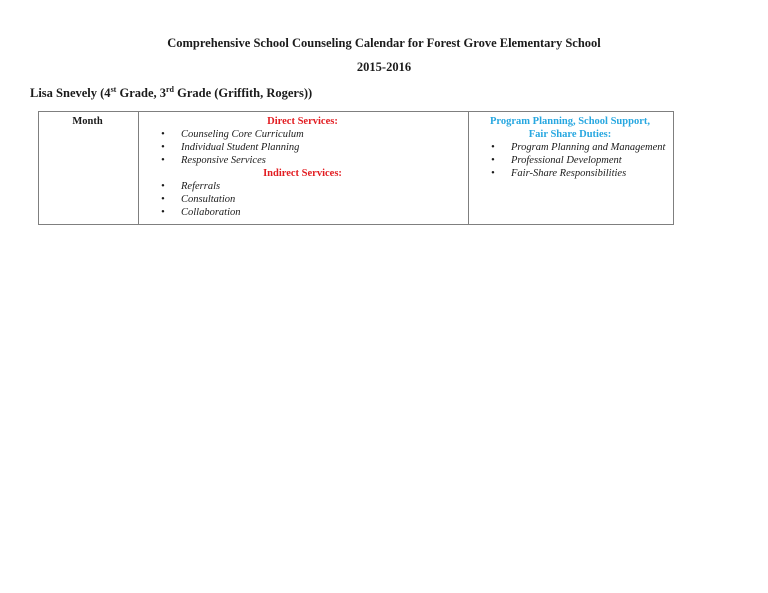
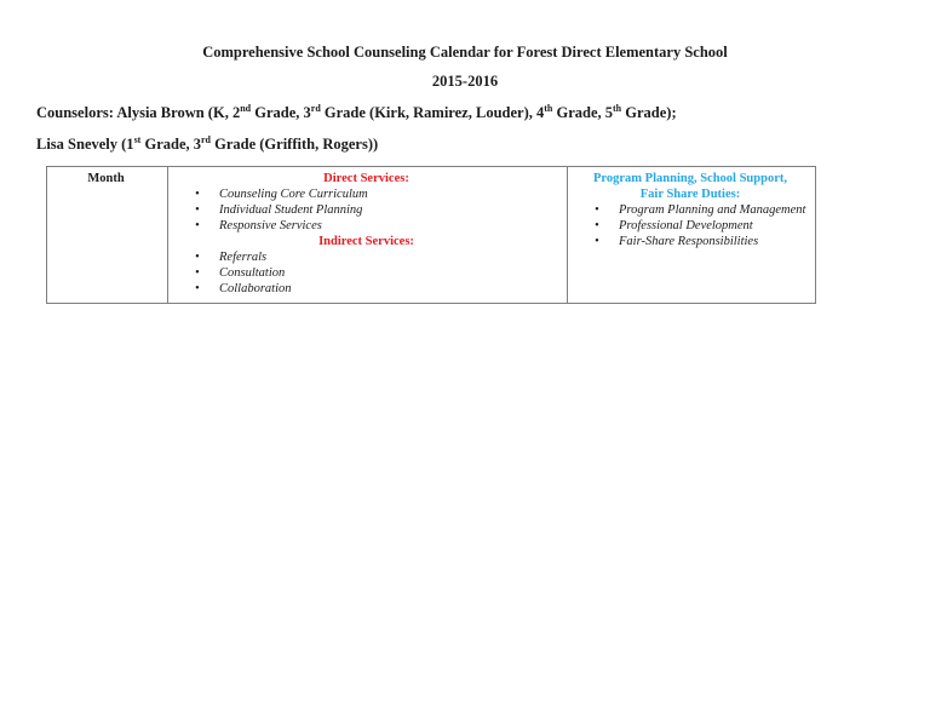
- Comprehensive School Counseling Calendar for Forest Grove Elementary School
+ Comprehensive School Counseling Calendar for Forest Direct Elementary School
  2015-2016
+ Counselors: Alysia Brown (K, 2nd Grade, 3rd Grade (Kirk, Ramirez, Louder), 4th Grade, 5th Grade);
- Lisa Snevely (4st Grade, 3rd Grade (Griffith, Rogers))
+ Lisa Snevely (1st Grade, 3rd Grade (Griffith, Rogers))
  Month	Direct Services: Counseling Core CurriculumIndividual Student PlanningResponsive Services Indirect Services: ReferralsConsultationCollaboration	Program Planning, School Support, Fair Share Duties: Program Planning and ManagementProfessional DevelopmentFair-Share Responsibilities
